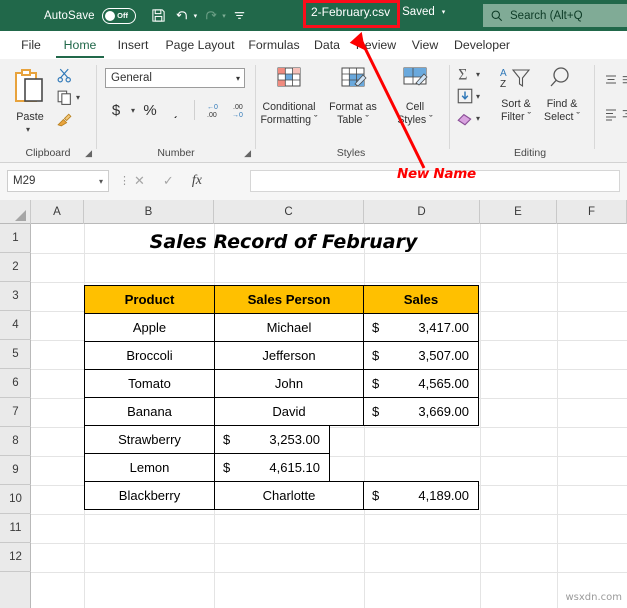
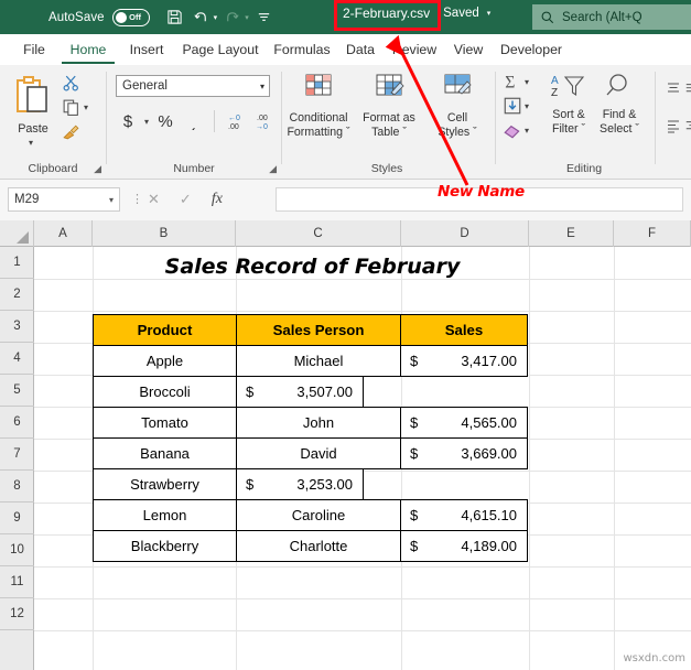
  AutoSave
  Off
  2-February.csv
  Saved
  Search (Alt+Q
  File
  Home
  Insert
  Page Layout
  Formulas
  Data
  eview
  View
  Developer
  Paste
  ▾
  ▾
  Clipboard
  ◢
  General
  ▾
  $
  ▾
  %
  ͵
  Number
  ◢
  Conditional
  Formatting ˇ
  Format as
  Table ˇ
  Cell
  tyles ˇ
  Styles
  Σ
  ▾
  ▾
  ▾
  A
  Z
  Sort &
  Filter ˇ
  Find &
  Select ˇ
  Editing
  M29
  ▾
  ⋮
  ✕
  ✓
  fx
  A
  B
  C
  D
  E
  F
  1
  2
  3
  4
  5
  6
  7
  8
  9
  10
  11
  12
  Sales Record of February
  Product
  Sales Person
  Sales
  Apple
  Michael
  $
  3,417.00
  Broccoli
- Jefferson
  $
  3,507.00
  Tomato
  John
  $
  4,565.00
  Banana
  David
  $
  3,669.00
  Strawberry
  $
  3,253.00
  Lemon
+ Caroline
  $
  4,615.10
  Blackberry
  Charlotte
  $
  4,189.00
  New Name
  wsxdn.com
